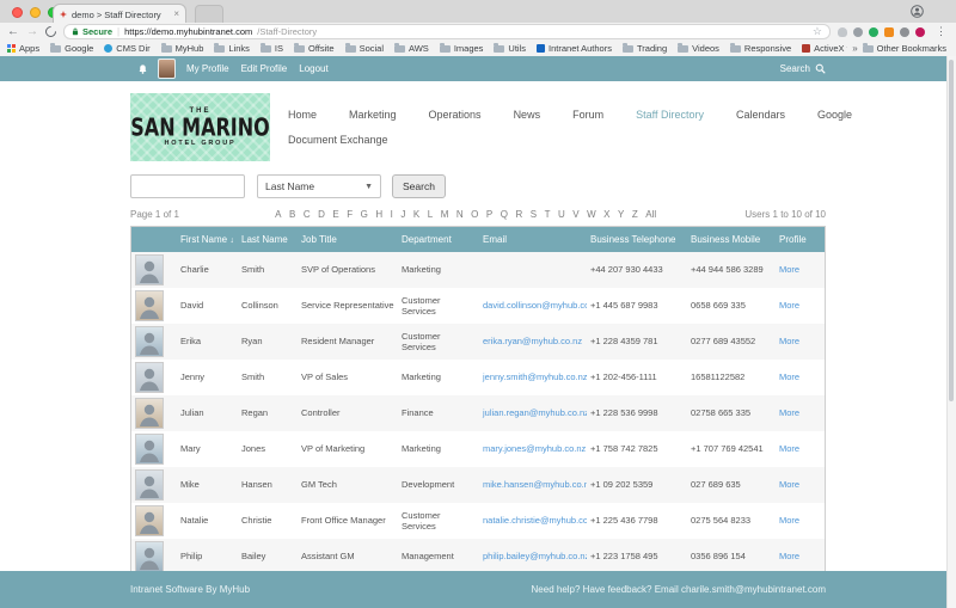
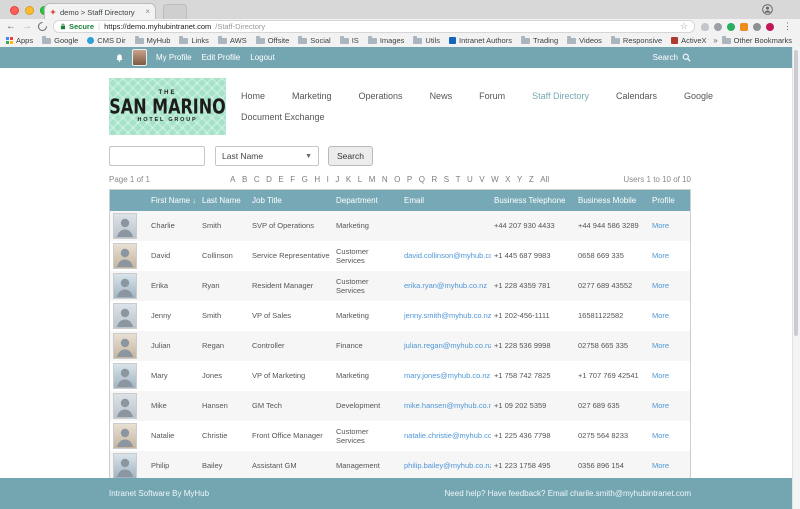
  demo > Staff Directory
  ×
  ←
  →
  Secure
  https://demo.myhubintranet.com
  /Staff-Directory
  ☆
  ⋮
  Apps
  Google
  CMS Dir
  MyHub
  Links
- IS
+ AWS
  Offsite
  Social
- AWS
+ IS
  Images
  Utils
  Intranet Authors
  Trading
  Videos
  Responsive
  »
  Other Bookmarks
  My Profile
  Edit Profile
  Logout
  Search
  SAN MARINO
  Home
  Marketing
  Operations
  News
  Forum
  Staff Directory
  Calendars
  Google
  Document Exchange
  Last Name
  Search
  Page 1 of 1
  A
  B
  C
  D
  E
  F
  G
  H
  I
  J
  K
  L
  M
  N
  O
  P
  Q
  R
  S
  T
  U
  V
  W
  X
  Y
  Z
  All
  Users 1 to 10 of 10
  First Name
  Last Name
  Job Title
  Department
  Email
  Business Telephone
  Business Mobile
  Profile
  Charlie
  Smith
  SVP of Operations
  Marketing
  +44 207 930 4433
  +44 944 586 3289
  More
  David
  Collinson
  Service Representative
  Customer Services
  david.collinson@myhub.c
  +1 445 687 9983
  0658 669 335
  More
  Erika
  Ryan
  Resident Manager
  Customer Services
  erika.ryan@myhub.co.nz
  +1 228 4359 781
  0277 689 43552
  More
  Jenny
  Smith
  VP of Sales
  Marketing
  jenny.smith@myhub.co.nz
  +1 202-456-1111
  16581122582
  More
  Julian
  Regan
  Controller
  Finance
  julian.regan@myhub.co.n
  +1 228 536 9998
  02758 665 335
  More
  Mary
  Jones
  VP of Marketing
  Marketing
  mary.jones@myhub.co.nz
  +1 758 742 7825
  +1 707 769 42541
  More
  Mike
  Hansen
  GM Tech
  Development
  mike.hansen@myhub.co.n
  +1 09 202 5359
  027 689 635
  More
  Natalie
  Christie
  Front Office Manager
  Customer Services
  natalie.christie@myhub.co
  +1 225 436 7798
  0275 564 8233
  More
  Philip
  Bailey
  Assistant GM
  Management
  philip.bailey@myhub.co.n
  +1 223 1758 495
  0356 896 154
  More
  Intranet Software By MyHub
  Need help? Have feedback? Email charile.smith@myhubintranet.com
